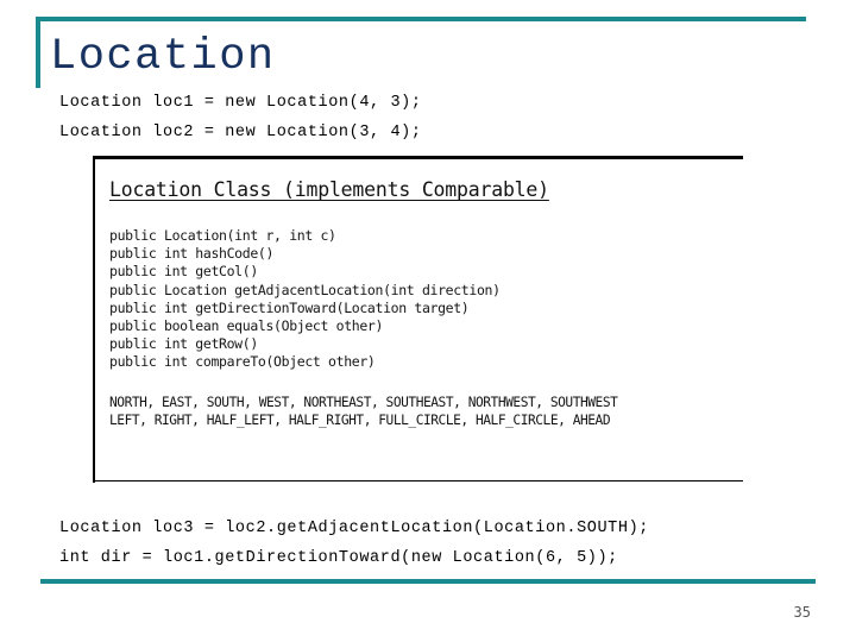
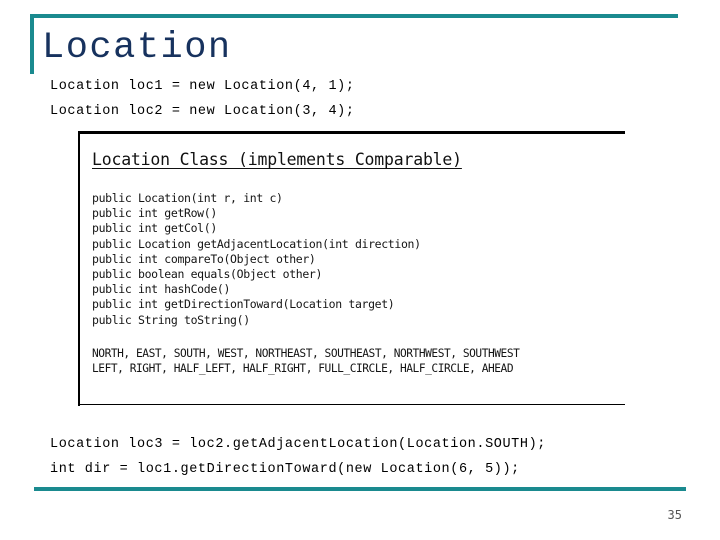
  Location
- Location loc1 = new Location(4, 3);
+ Location loc1 = new Location(4, 1);
  Location loc2 = new Location(3, 4);
  Location Class (implements Comparable)
  public Location(int r, int c)
- public int hashCode()
+ public int getRow()
  public int getCol()
  public Location getAdjacentLocation(int direction)
- public int getDirectionToward(Location target)
+ public int compareTo(Object other)
  public boolean equals(Object other)
- public int getRow()
+ public int hashCode()
- public int compareTo(Object other)
+ public int getDirectionToward(Location target)
+ public String toString()
  NORTH, EAST, SOUTH, WEST, NORTHEAST, SOUTHEAST, NORTHWEST, SOUTHWEST
  LEFT, RIGHT, HALF_LEFT, HALF_RIGHT, FULL_CIRCLE, HALF_CIRCLE, AHEAD
  Location loc3 = loc2.getAdjacentLocation(Location.SOUTH);
  int dir = loc1.getDirectionToward(new Location(6, 5));
  35
